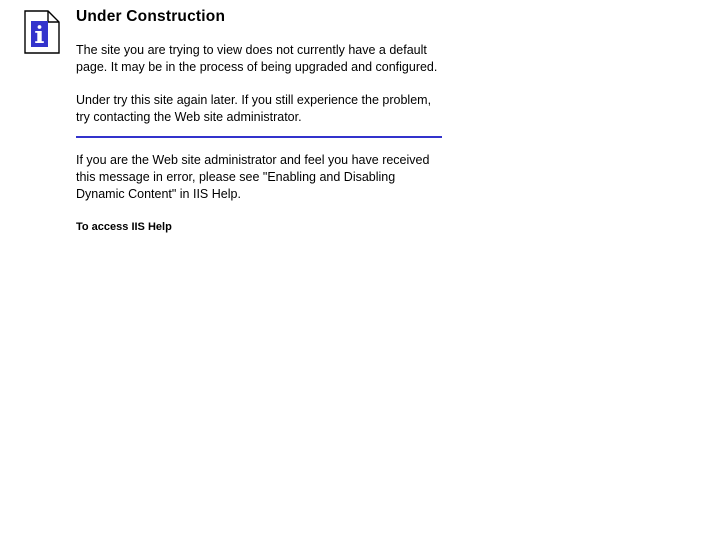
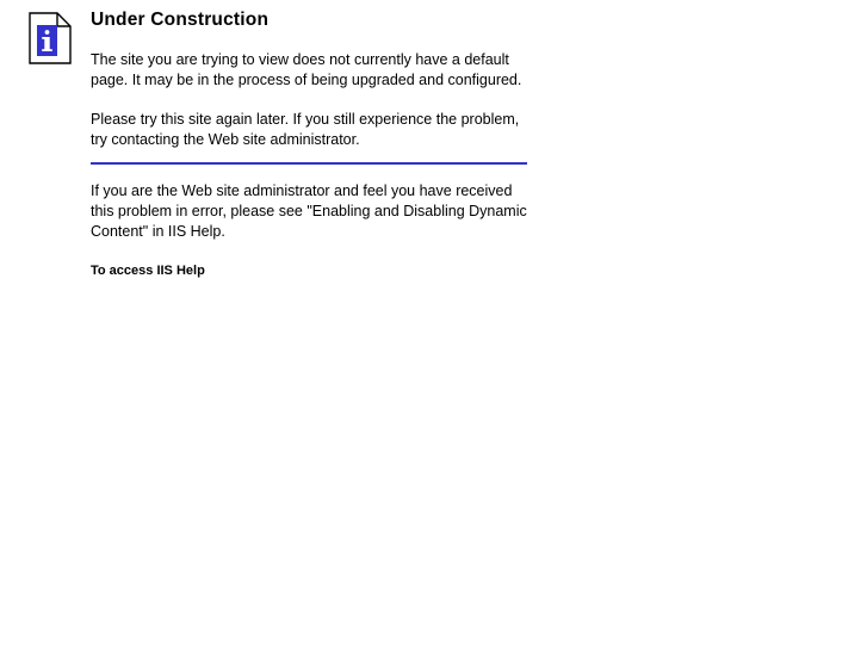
  Under Construction
  The site you are trying to view does not currently have a default page. It may be in the process of being upgraded and configured.
- Under try this site again later. If you still experience the problem, try contacting the Web site administrator.
+ Please try this site again later. If you still experience the problem, try contacting the Web site administrator.
- If you are the Web site administrator and feel you have received this message in error, please see "Enabling and Disabling Dynamic Content" in IIS Help.
+ If you are the Web site administrator and feel you have received this problem in error, please see "Enabling and Disabling Dynamic Content" in IIS Help.
  To access IIS Help
